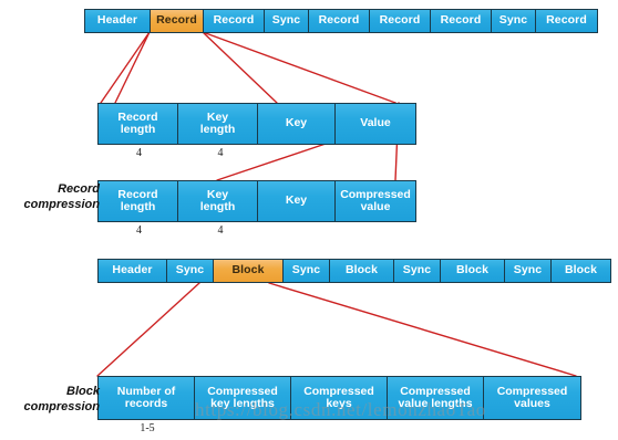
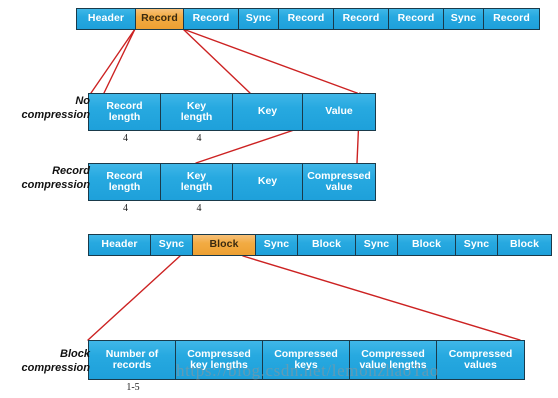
  Header
  Record
  Record
  Sync
  Record
  Record
  Record
  Sync
  Record
+ No compression
  Record
  length
  Key
  length
  Key
  Value
  Record compression
  Record
  length
  Key
  length
  Key
  Compressed
  value
  Header
  Sync
  Block
  Sync
  Block
  Sync
  Block
  Sync
  Block
  Block compression
  Number of
  records
  Compressed
  key lengths
  Compressed
  keys
  Compressed
  value lengths
  Compressed
  values
  https://blog.csdn.net/lemonzhaoTao
  4
  4
  4
  4
  1-5
